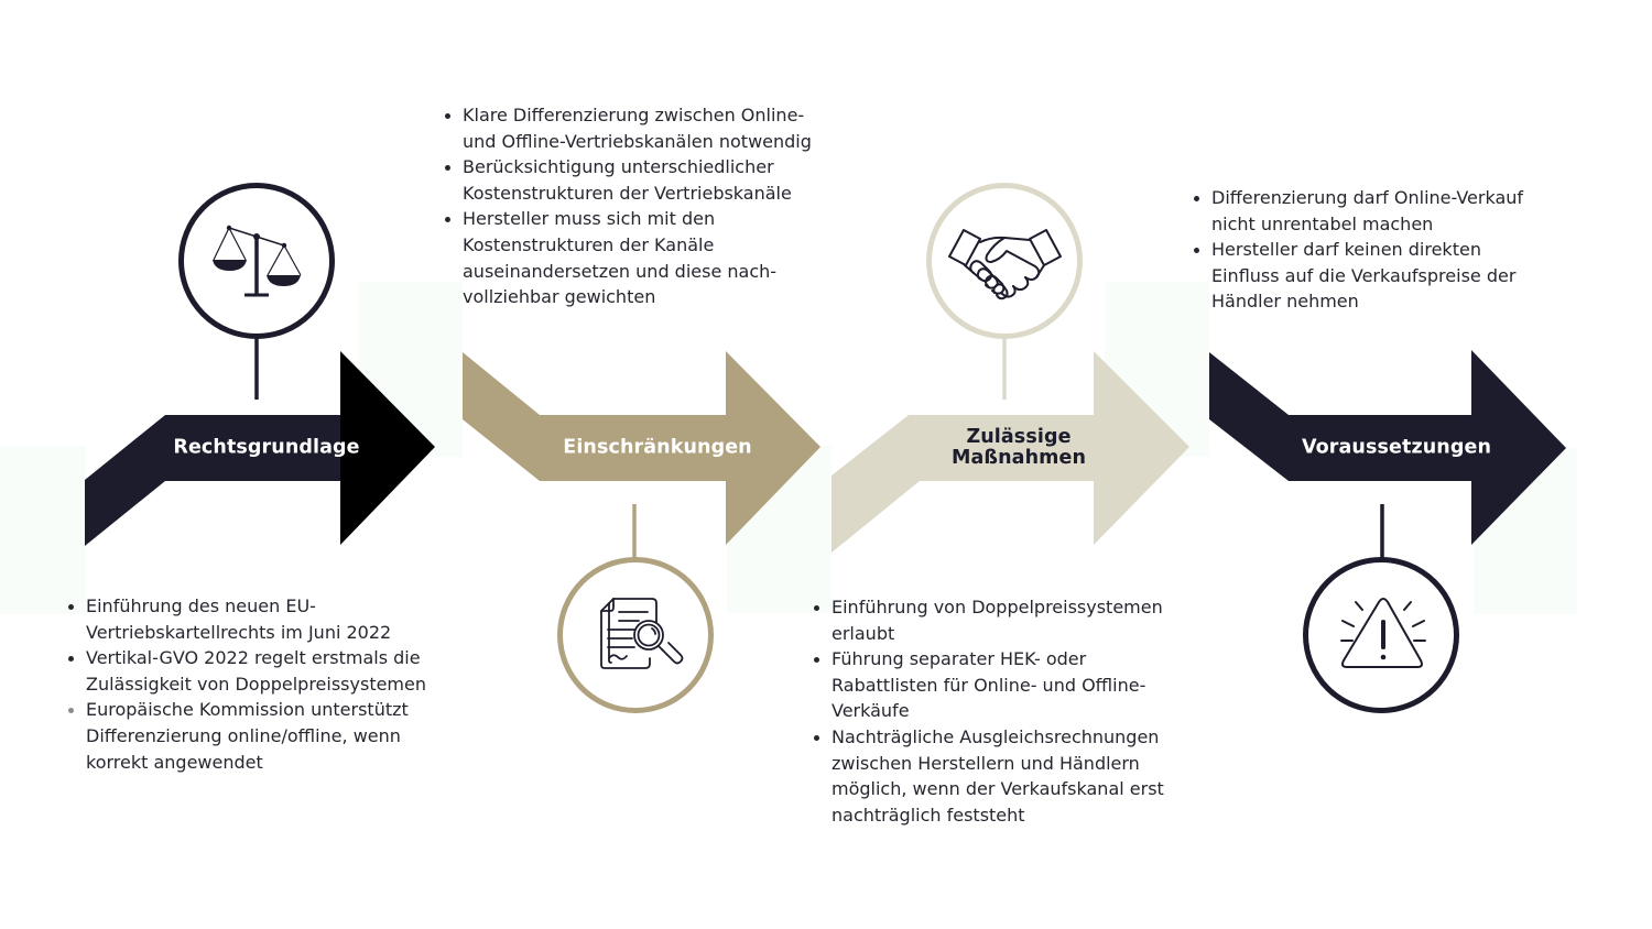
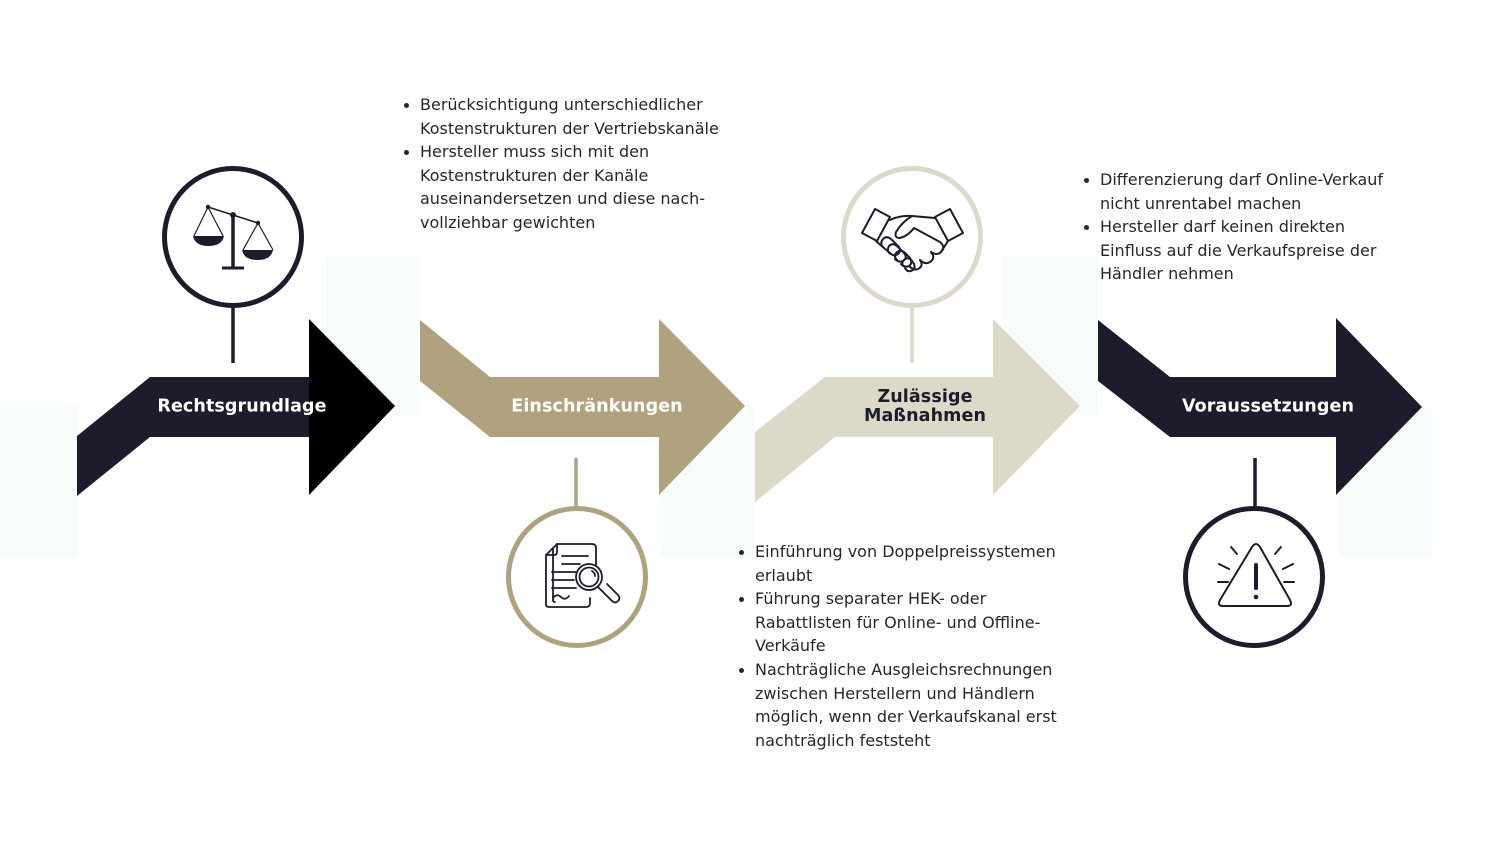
  Rechtsgrundlage
  Einschränkungen
  Zulässige
  Maßnahmen
  Voraussetzungen
- Einführung des neuen EU-
- Vertriebskartellrechts im Juni 2022
- Vertikal-GVO 2022 regelt erstmals die
- Zulässigkeit von Doppelpreissystemen
- Europäische Kommission unterstützt
- Differenzierung online/offline, wenn
- korrekt angewendet
- Klare Differenzierung zwischen Online-
- und Offline-Vertriebskanälen notwendig
  Berücksichtigung unterschiedlicher
  Kostenstrukturen der Vertriebskanäle
  Hersteller muss sich mit den
  Kostenstrukturen der Kanäle
  auseinandersetzen und diese nach-
  vollziehbar gewichten
  Einführung von Doppelpreissystemen
  erlaubt
  Führung separater HEK- oder
  Rabattlisten für Online- und Offline-
  Verkäufe
  Nachträgliche Ausgleichsrechnungen
  zwischen Herstellern und Händlern
  möglich, wenn der Verkaufskanal erst
  nachträglich feststeht
  Differenzierung darf Online-Verkauf
  nicht unrentabel machen
  Hersteller darf keinen direkten
  Einfluss auf die Verkaufspreise der
  Händler nehmen
